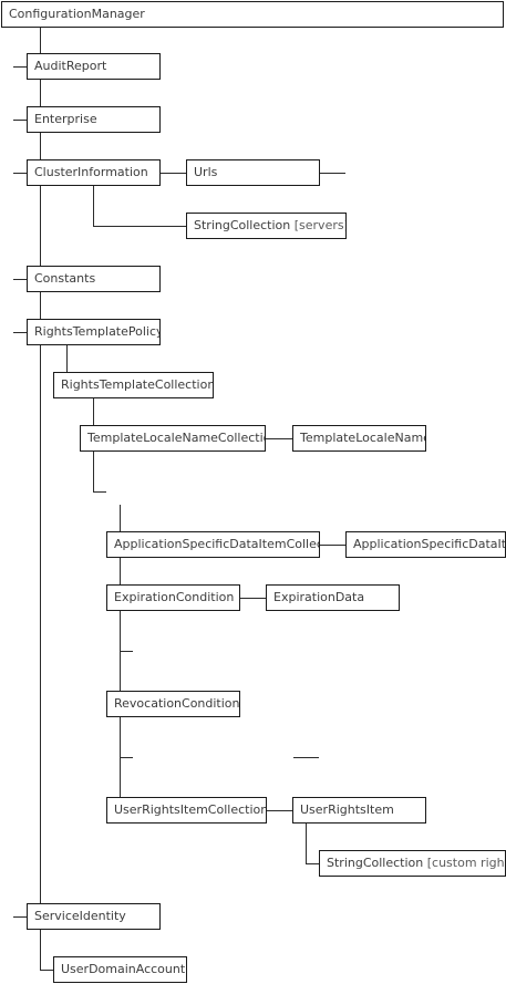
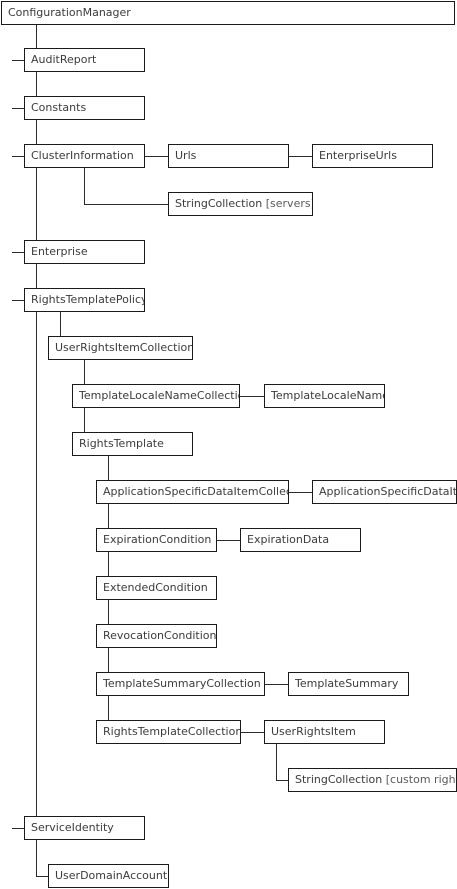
  ConfigurationManager
  AuditReport
- Enterprise
+ Constants
  ClusterInformation
  Urls
+ EnterpriseUrls
  StringCollection [servers
- Constants
+ Enterprise
  RightsTemplatePolic
- RightsTemplateCollection
+ UserRightsItemCollection
  TemplateLocaleNameCollecti
  TemplateLocaleNam
+ RightsTemplate
  ApplicationSpecificDataItemColle
  ApplicationSpecificDataIt
  ExpirationCondition
  ExpirationData
+ ExtendedCondition
  RevocationCondition
+ TemplateSummaryCollection
+ TemplateSummary
- UserRightsItemCollection
+ RightsTemplateCollection
  UserRightsItem
  StringCollection [custom righ
  ServiceIdentity
  UserDomainAccount
